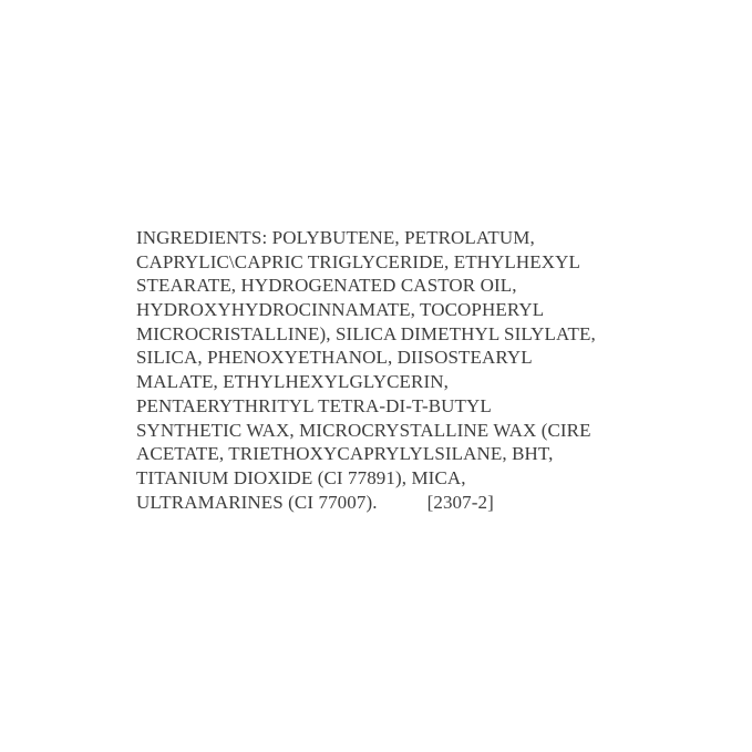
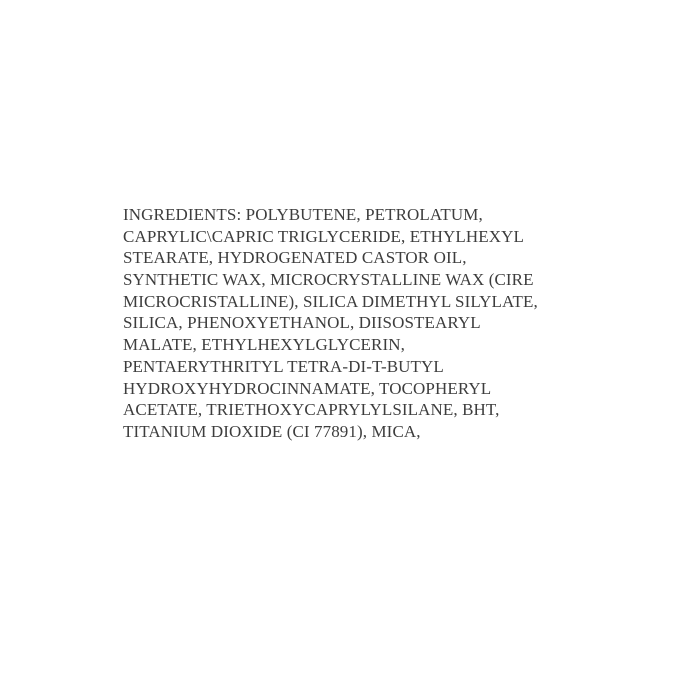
  INGREDIENTS: POLYBUTENE, PETROLATUM,
  CAPRYLIC\CAPRIC TRIGLYCERIDE, ETHYLHEXYL
  STEARATE, HYDROGENATED CASTOR OIL,
- HYDROXYHYDROCINNAMATE, TOCOPHERYL
+ SYNTHETIC WAX, MICROCRYSTALLINE WAX (CIRE
  MICROCRISTALLINE), SILICA DIMETHYL SILYLATE,
  SILICA, PHENOXYETHANOL, DIISOSTEARYL
  MALATE, ETHYLHEXYLGLYCERIN,
  PENTAERYTHRITYL TETRA-DI-T-BUTYL
- SYNTHETIC WAX, MICROCRYSTALLINE WAX (CIRE
+ HYDROXYHYDROCINNAMATE, TOCOPHERYL
  ACETATE, TRIETHOXYCAPRYLYLSILANE, BHT,
  TITANIUM DIOXIDE (CI 77891), MICA,
- ULTRAMARINES (CI 77007). [2307-2]
